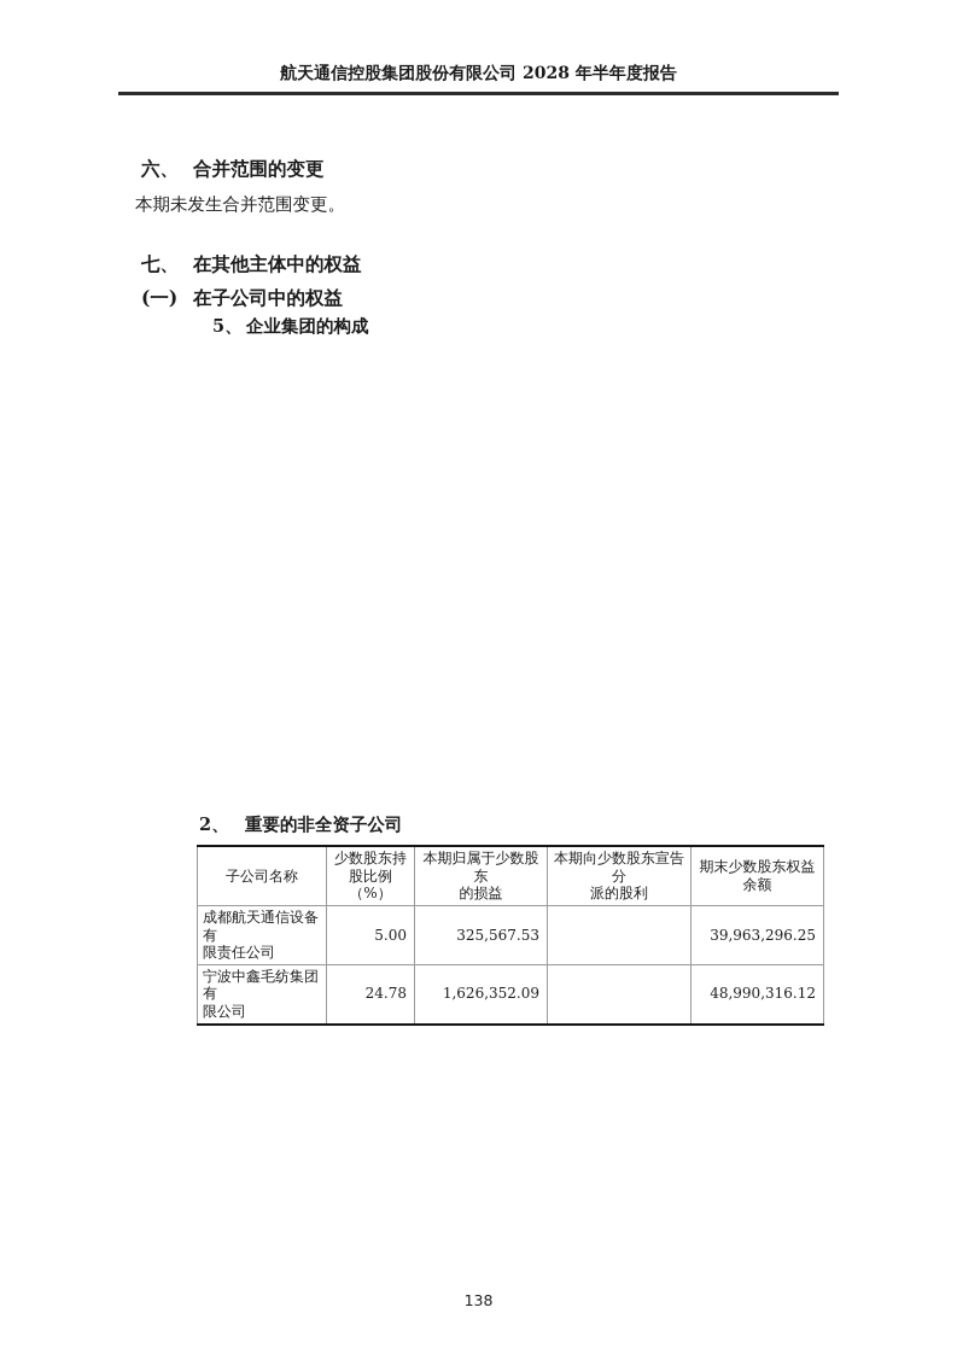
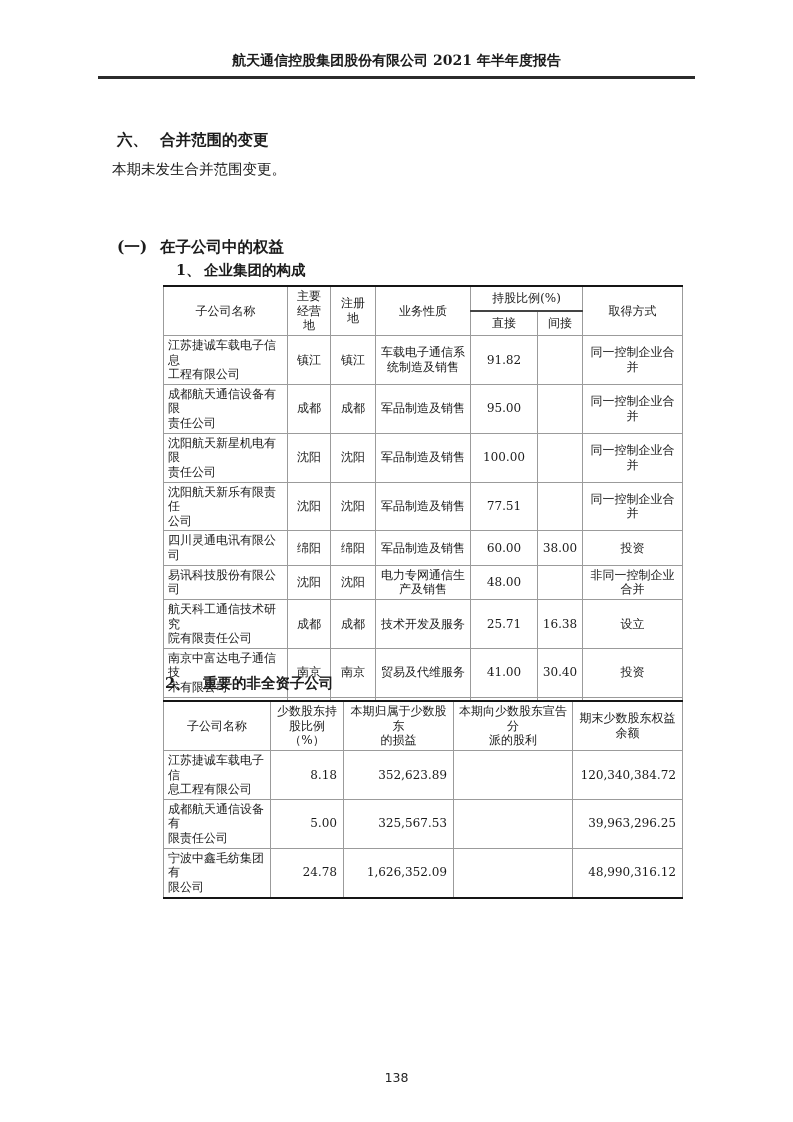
- 航天通信控股集团股份有限公司 2028 年半年度报告
+ 航天通信控股集团股份有限公司 2021 年半年度报告
  六、 合并范围的变更
  本期未发生合并范围变更。
- 七、 在其他主体中的权益
  (一) 在子公司中的权益
- 5、 企业集团的构成
+ 1、 企业集团的构成
+ 子公司名称	主要 经营 地	注册 地	业务性质	持股比例(%)	取得方式
+ 直接	间接
+ 江苏捷诚车载电子信息 工程有限公司	镇江	镇江	车载电子通信系 统制造及销售	91.82		同一控制企业合并
+ 成都航天通信设备有限 责任公司	成都	成都	军品制造及销售	95.00		同一控制企业合并
+ 沈阳航天新星机电有限 责任公司	沈阳	沈阳	军品制造及销售	100.00		同一控制企业合并
+ 沈阳航天新乐有限责任 公司	沈阳	沈阳	军品制造及销售	77.51		同一控制企业合并
+ 四川灵通电讯有限公司	绵阳	绵阳	军品制造及销售	60.00	38.00	投资
+ 易讯科技股份有限公司	沈阳	沈阳	电力专网通信生 产及销售	48.00		非同一控制企业 合并
+ 航天科工通信技术研究 院有限责任公司	成都	成都	技术开发及服务	25.71	16.38	设立
+ 南京中富达电子通信技 术有限公司	南京	南京	贸易及代维服务	41.00	30.40	投资
  2、 重要的非全资子公司
  子公司名称	少数股东持 股比例（%）	本期归属于少数股东 的损益	本期向少数股东宣告分 派的股利	期末少数股东权益 余额
+ 江苏捷诚车载电子信 息工程有限公司	8.18	352,623.89		120,340,384.72
  成都航天通信设备有 限责任公司	5.00	325,567.53		39,963,296.25
  宁波中鑫毛纺集团有 限公司	24.78	1,626,352.09		48,990,316.12
  138
